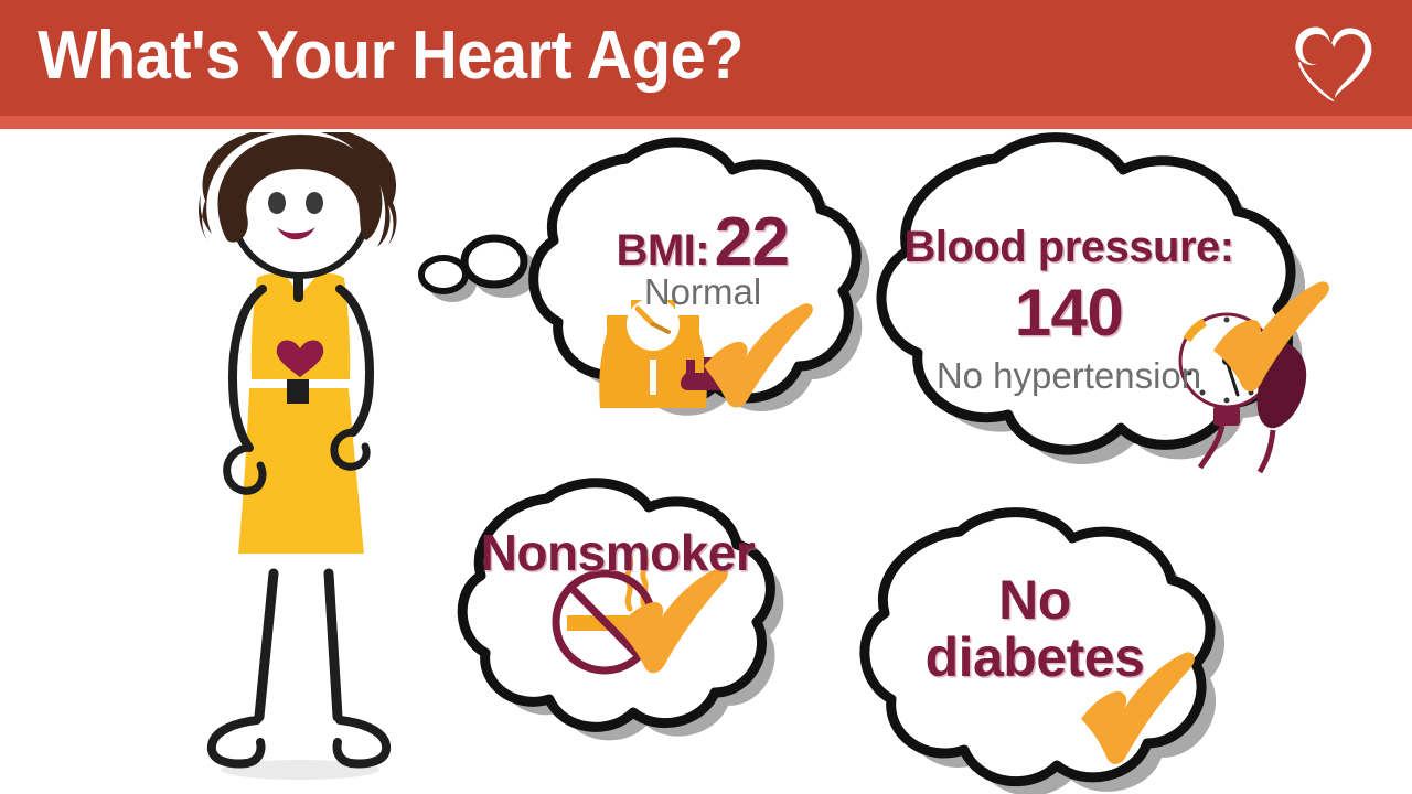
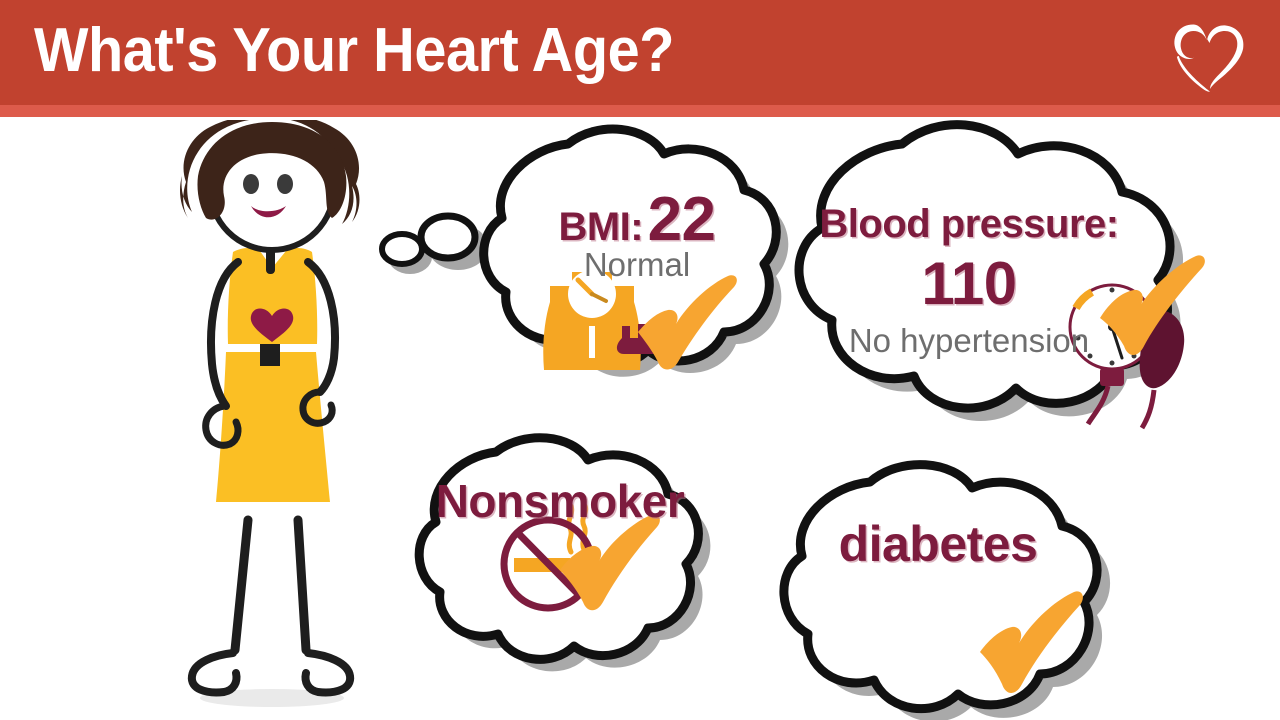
  What's Your Heart Age?
  BMI: 22
  Normal
  Blood pressure:
- 140
+ 110
  No hypertension
  Nonsmoker
- No
  diabetes
